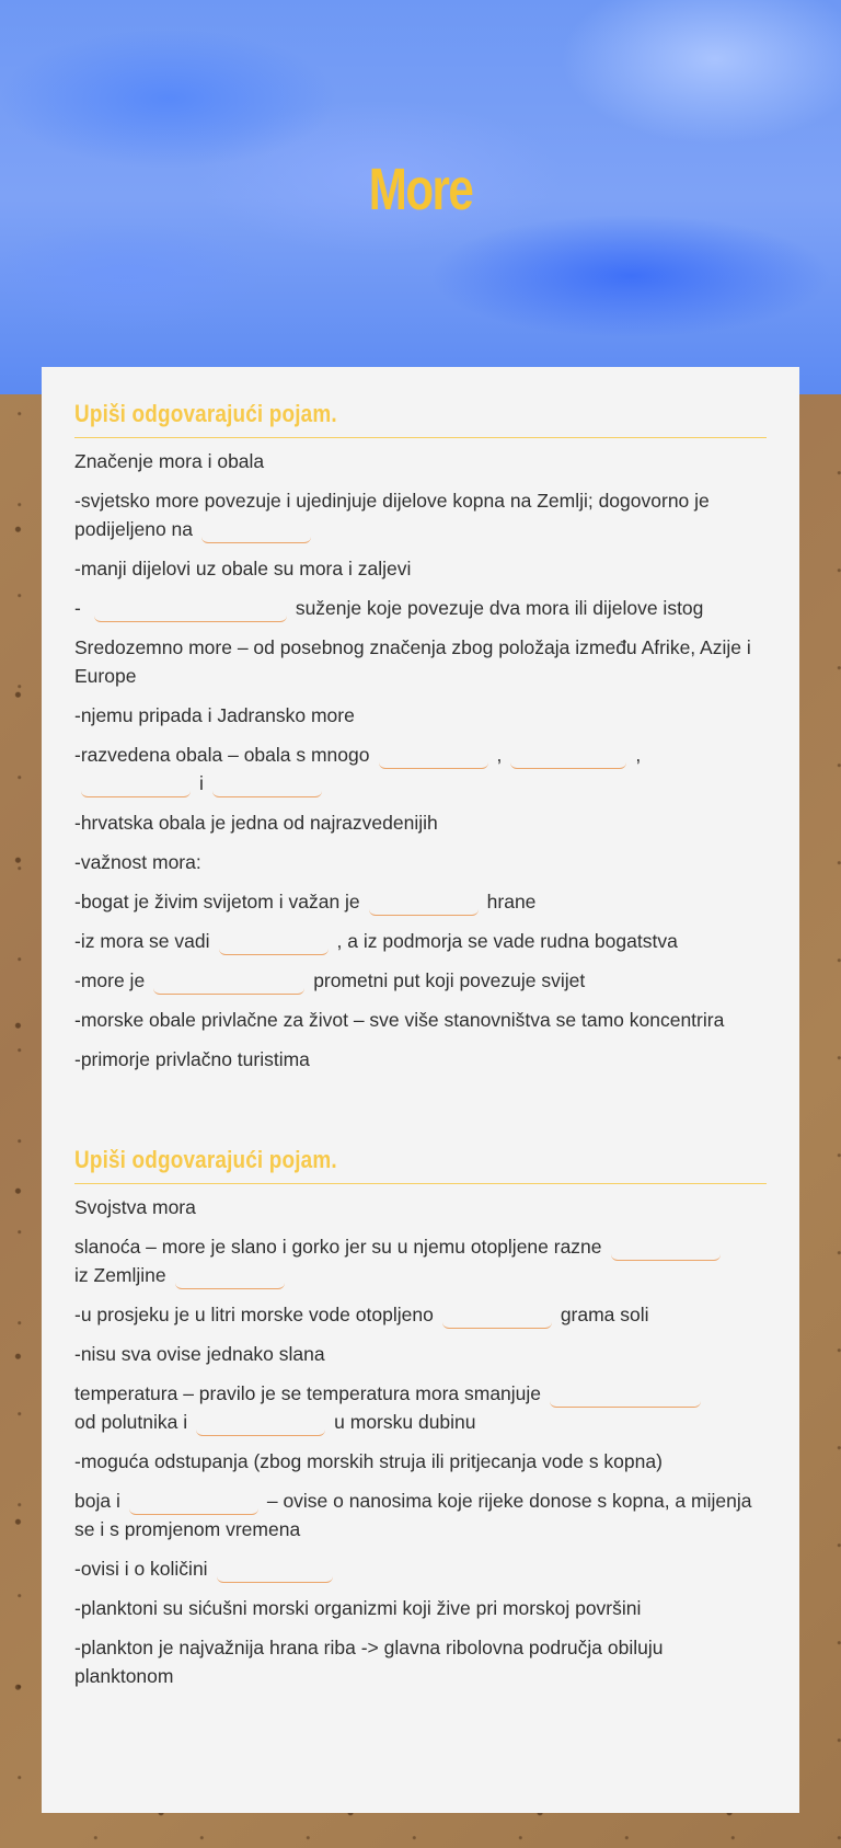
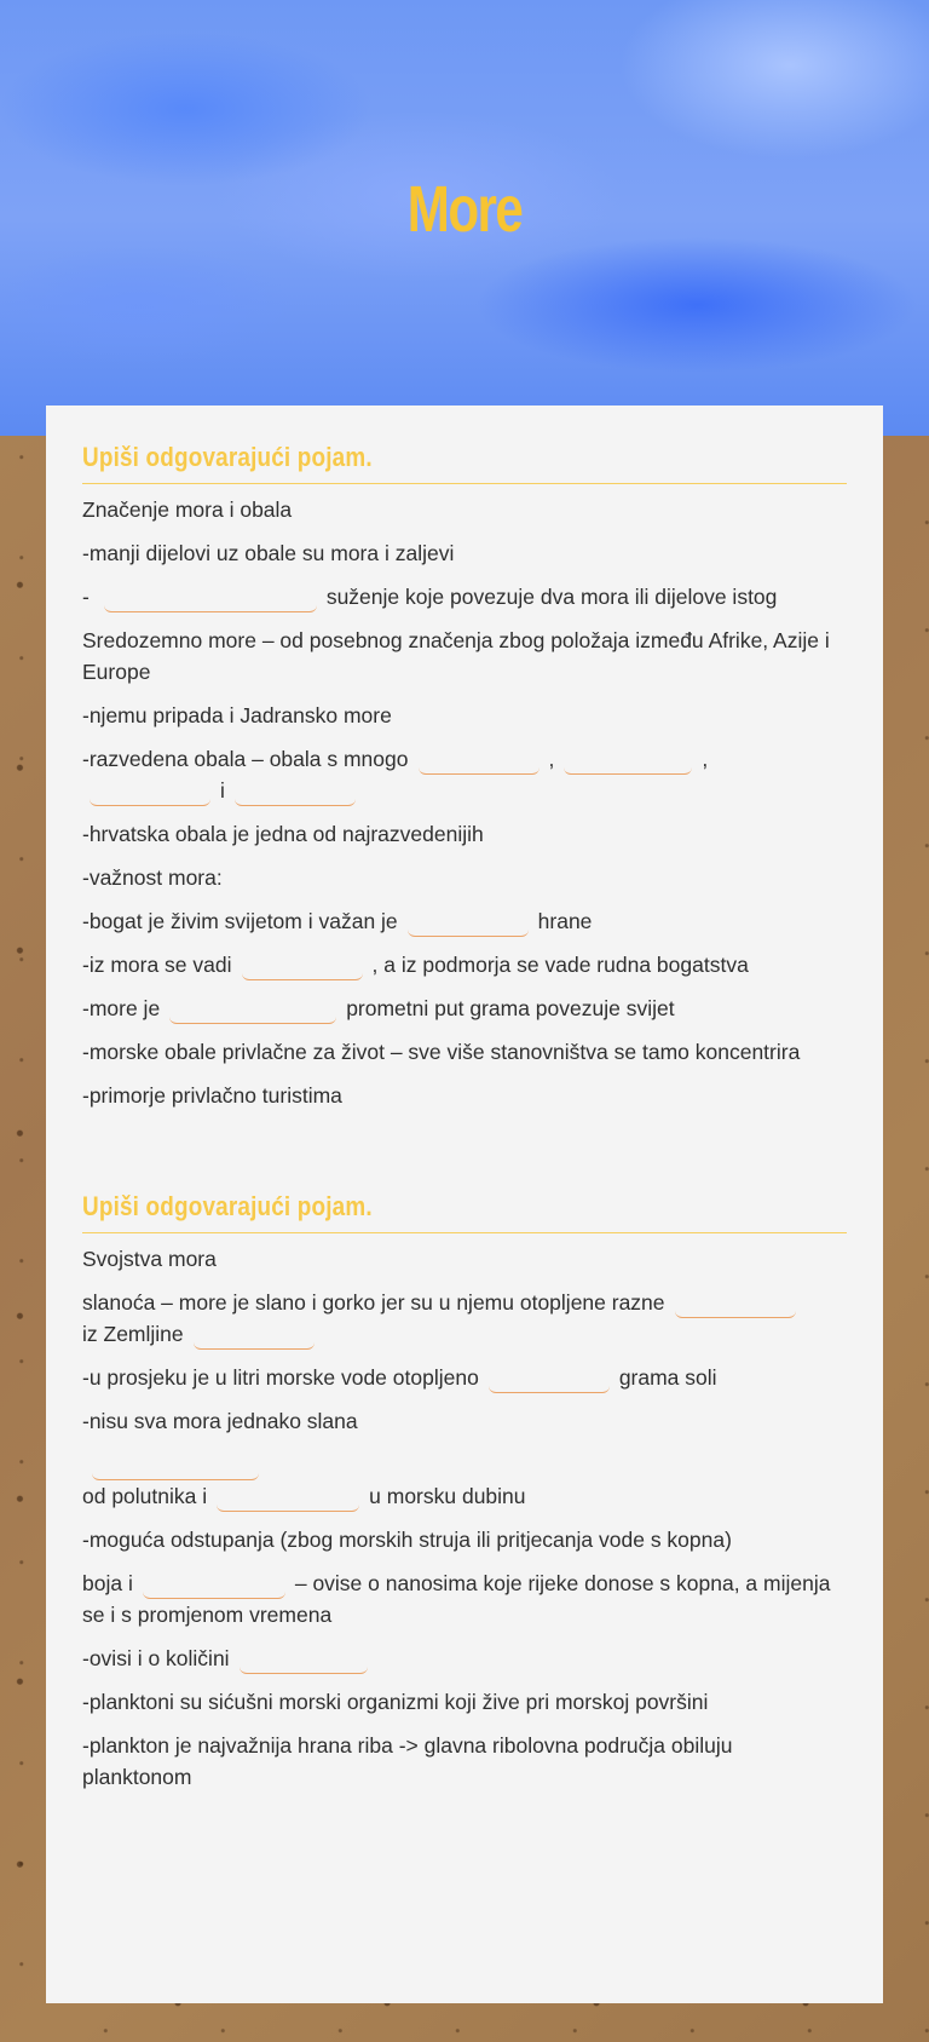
  More
  Upiši odgovarajući pojam.
  Značenje mora i obala
- -svjetsko more povezuje i ujedinjuje dijelove kopna na Zemlji; dogovorno je podijeljeno na
  -manji dijelovi uz obale su mora i zaljevi
  - suženje koje povezuje dva mora ili dijelove istog
  Sredozemno more – od posebnog značenja zbog položaja između Afrike, Azije i Europe
  -njemu pripada i Jadransko more
  -razvedena obala – obala s mnogo , ,
  i
  -hrvatska obala je jedna od najrazvedenijih
  -važnost mora:
  -bogat je živim svijetom i važan je hrane
  -iz mora se vadi , a iz podmorja se vade rudna bogatstva
- -more je prometni put koji povezuje svijet
+ -more je prometni put grama povezuje svijet
  -morske obale privlačne za život – sve više stanovništva se tamo koncentrira
  -primorje privlačno turistima
  Upiši odgovarajući pojam.
  Svojstva mora
  slanoća – more je slano i gorko jer su u njemu otopljene razne
  iz Zemljine
  -u prosjeku je u litri morske vode otopljeno grama soli
- -nisu sva ovise jednako slana
+ -nisu sva mora jednako slana
- temperatura – pravilo je se temperatura mora smanjuje
  od polutnika i u morsku dubinu
  -moguća odstupanja (zbog morskih struja ili pritjecanja vode s kopna)
  boja i – ovise o nanosima koje rijeke donose s kopna, a mijenja se i s promjenom vremena
  -ovisi i o količini
  -planktoni su sićušni morski organizmi koji žive pri morskoj površini
  -plankton je najvažnija hrana riba -> glavna ribolovna područja obiluju planktonom
